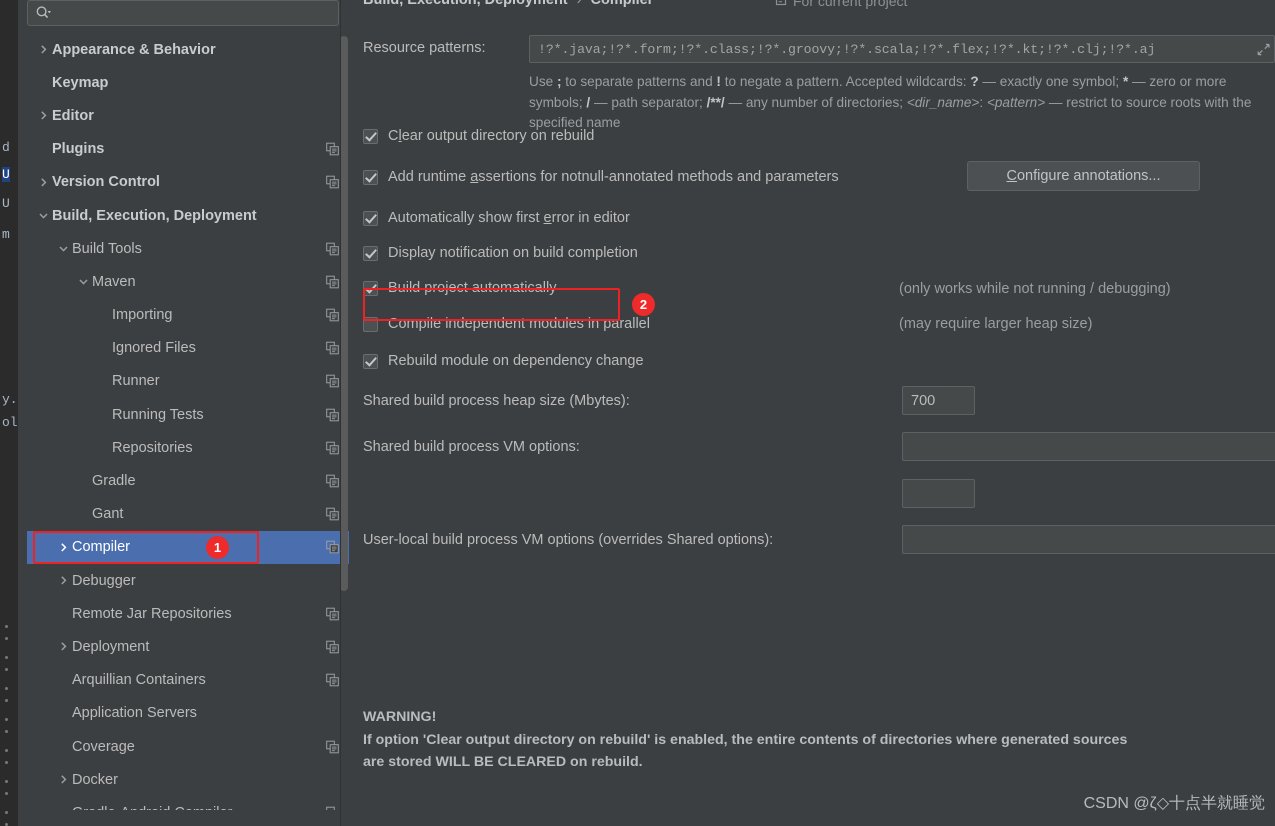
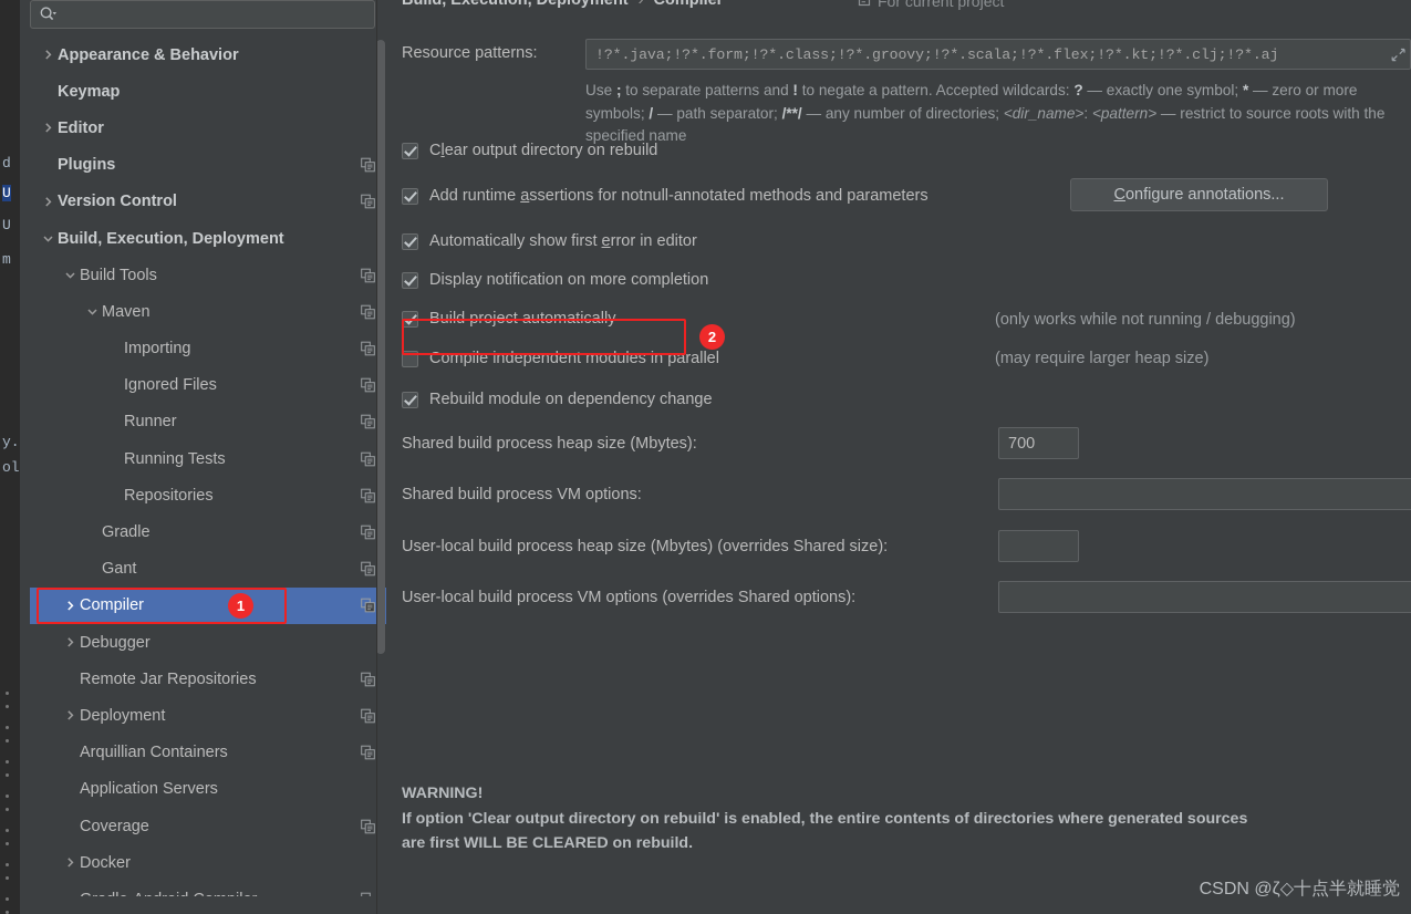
  d
  U
  U
  m
  ol
  Appearance & Behavior
  Keymap
  Editor
  Plugins
  Version Control
  Build, Execution, Deployment
  Build Tools
  Maven
  Importing
  Ignored Files
  Runner
  Running Tests
  Repositories
  Gradle
  Gant
  Compiler
  Debugger
  Remote Jar Repositories
  Deployment
  Arquillian Containers
  Application Servers
  Coverage
  Docker
  Build, Execution, Deployment
  ›
  Compiler
  For current project
  Resource patterns:
  !?*.java;!?*.form;!?*.class;!?*.groovy;!?*.scala;!?*.flex;!?*.kt;!?*.clj;!?*.aj
  Use ; to separate patterns and ! to negate a pattern. Accepted wildcards: ? — exactly one symbol; * — zero or more symbols; / — path separator; /**/ — any number of directories; <dir_name>: <pattern> — restrict to source roots with the specified name
  Clear output directory on rebuild
  Add runtime assertions for notnull-annotated methods and parameters
  Automatically show first error in editor
- Display notification on build completion
+ Display notification on more completion
  Build project automatically
  Compile independent modules in parallel
  Rebuild module on dependency change
  Configure annotations...
  (only works while not running / debugging)
  (may require larger heap size)
  Shared build process heap size (Mbytes):
  700
  Shared build process VM options:
+ User-local build process heap size (Mbytes) (overrides Shared size):
  User-local build process VM options (overrides Shared options):
  WARNING!
  If option 'Clear output directory on rebuild' is enabled, the entire contents of directories where generated sources
- are stored WILL BE CLEARED on rebuild.
+ are first WILL BE CLEARED on rebuild.
  1
  2
  CSDN @ζ◇十点半就睡觉
